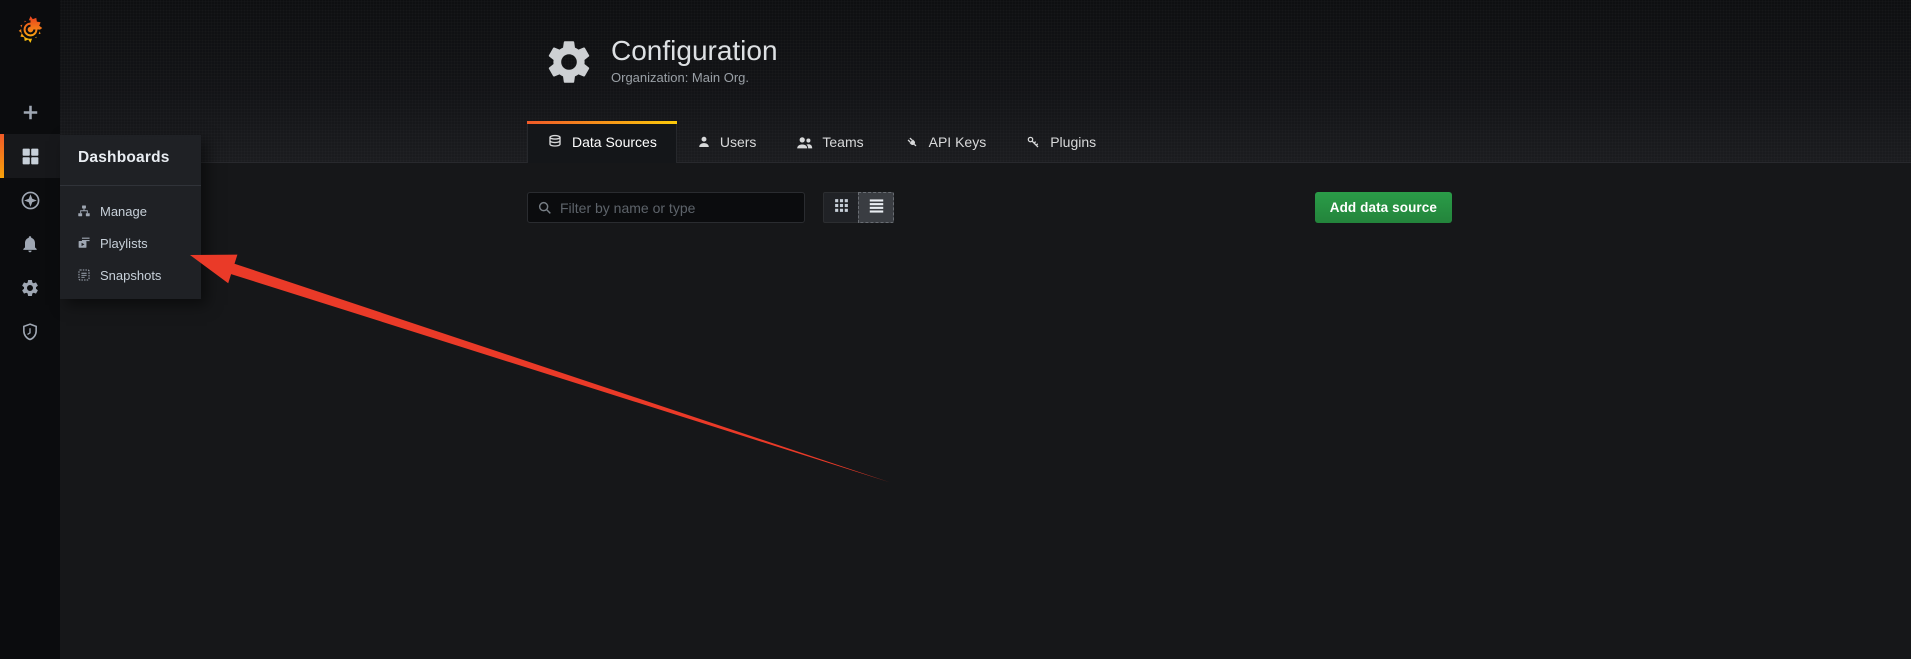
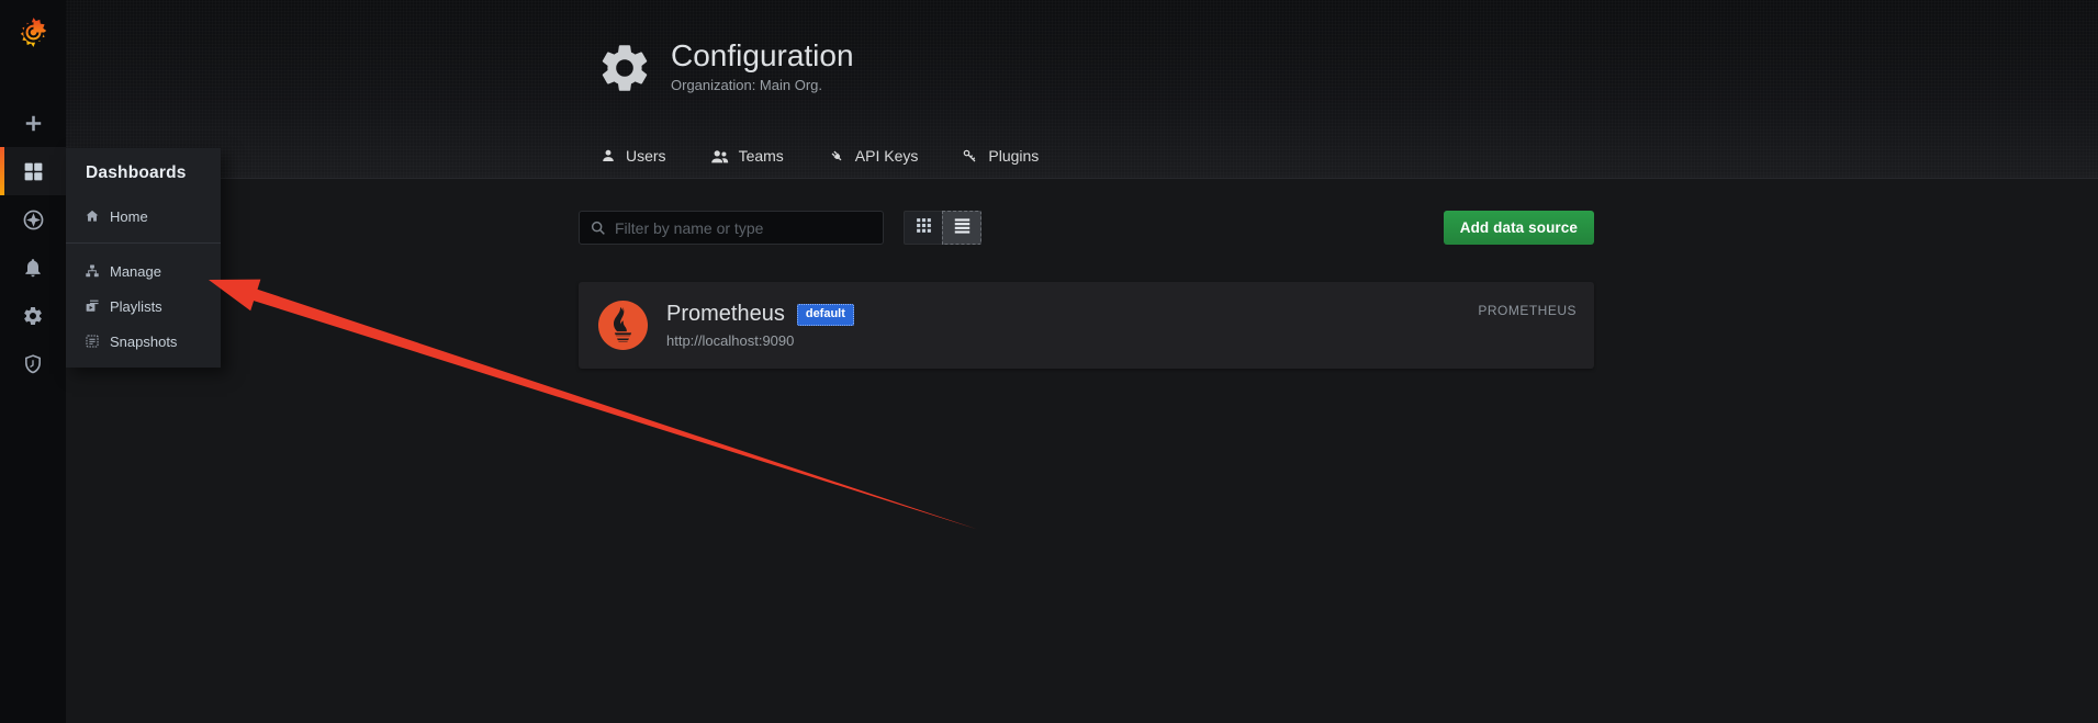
  Configuration
  Organization: Main Org.
- Data Sources
  Users
  Teams
  API Keys
  Plugins
  Filter by name or type
  Add data source
+ Prometheus
+ default
+ http://localhost:9090
+ PROMETHEUS
  Dashboards
+ Home
  Manage
  Playlists
  Snapshots
